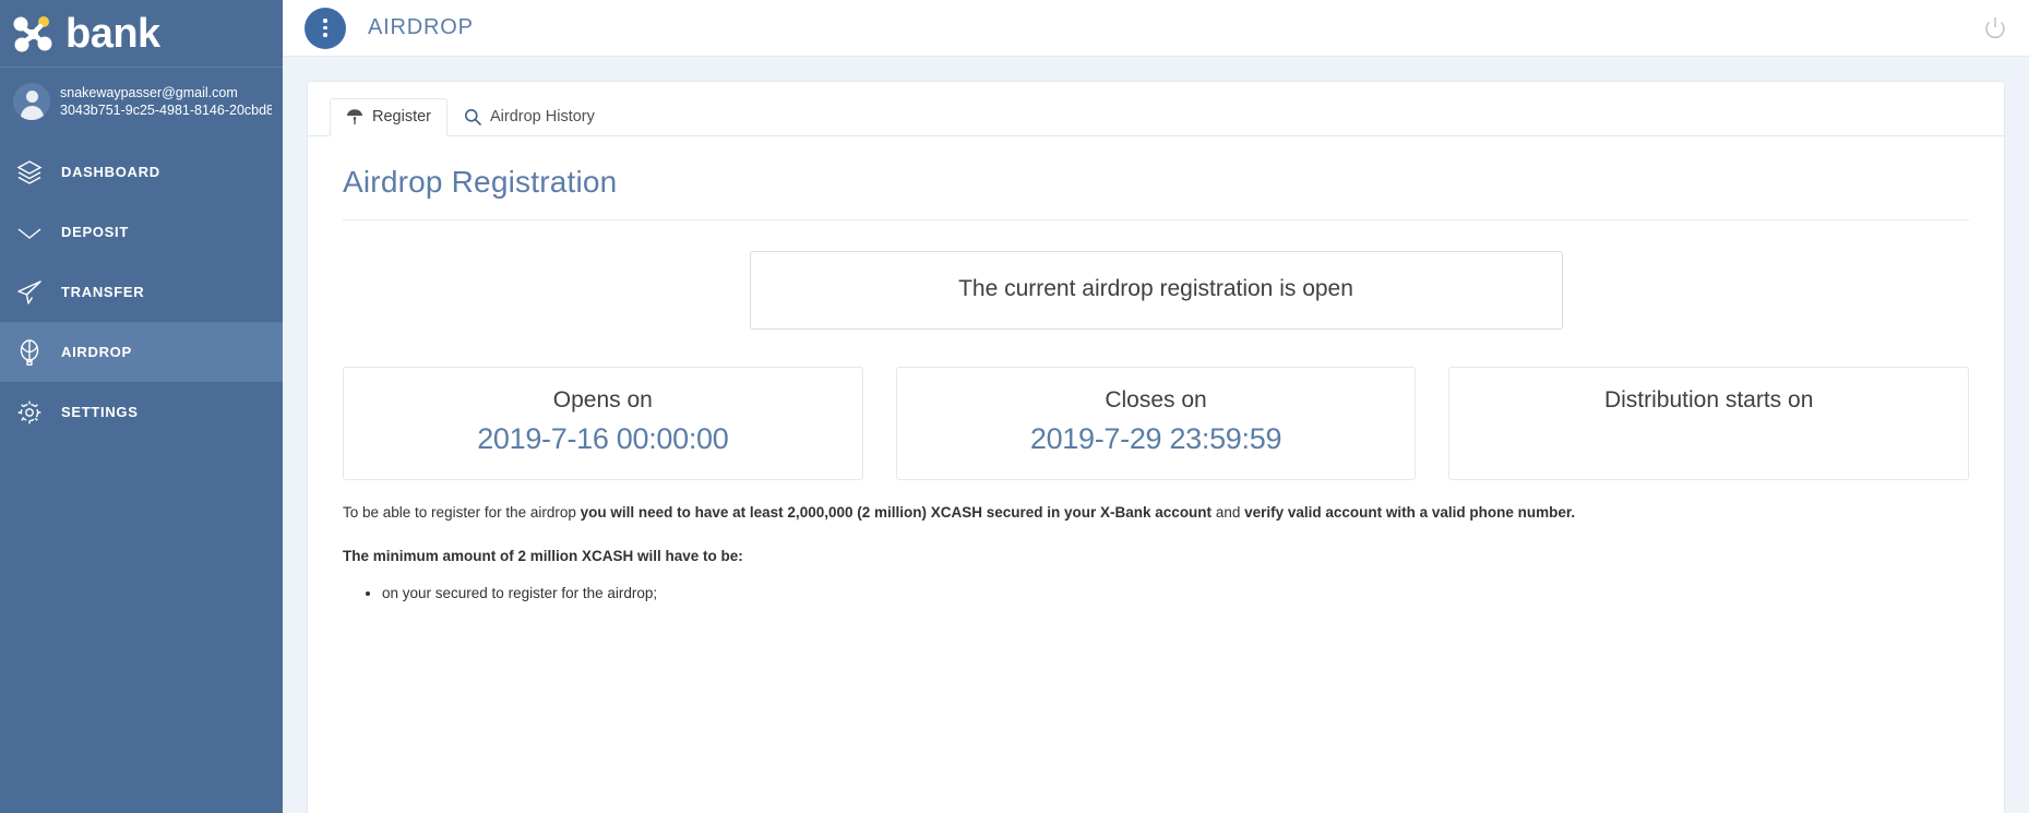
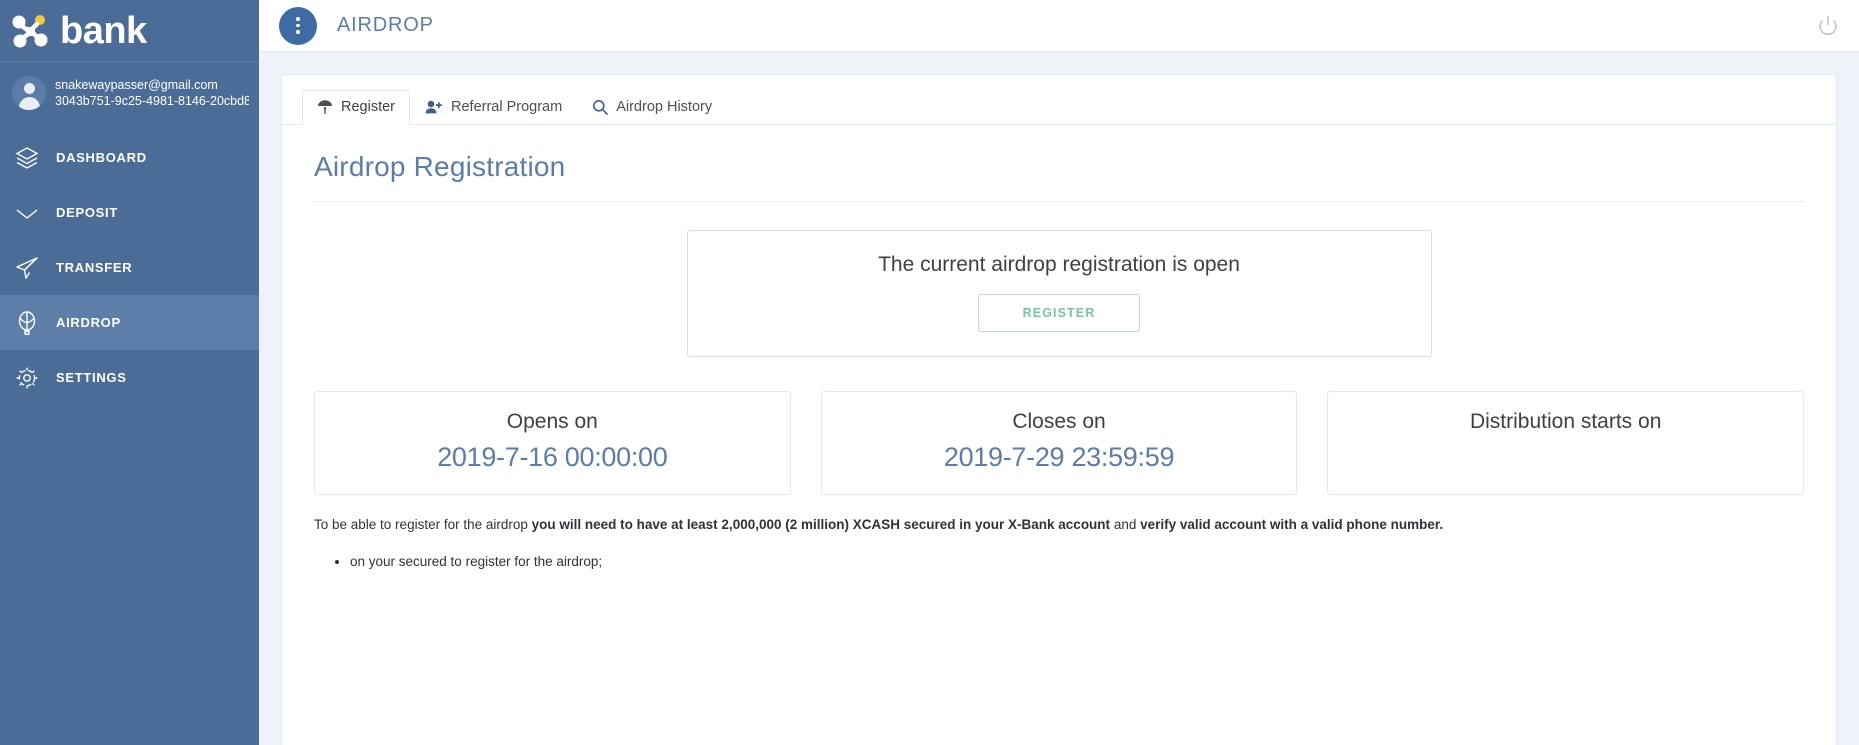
  bank
  snakewaypasser@gmail.com
  3043b751-9c25-4981-8146-20cbd8
  DASHBOARD
  DEPOSIT
  TRANSFER
  AIRDROP
  SETTINGS
  AIRDROP
  Register
+ Referral Program
  Airdrop History
  Airdrop Registration
  The current airdrop registration is open
+ REGISTER
  Opens on
  2019-7-16 00:00:00
  Closes on
  2019-7-29 23:59:59
  Distribution starts on
  To be able to register for the airdrop you will need to have at least 2,000,000 (2 million) XCASH secured in your X-Bank account and verify valid account with a valid phone number.
- The minimum amount of 2 million XCASH will have to be:
  on your secured to register for the airdrop;
